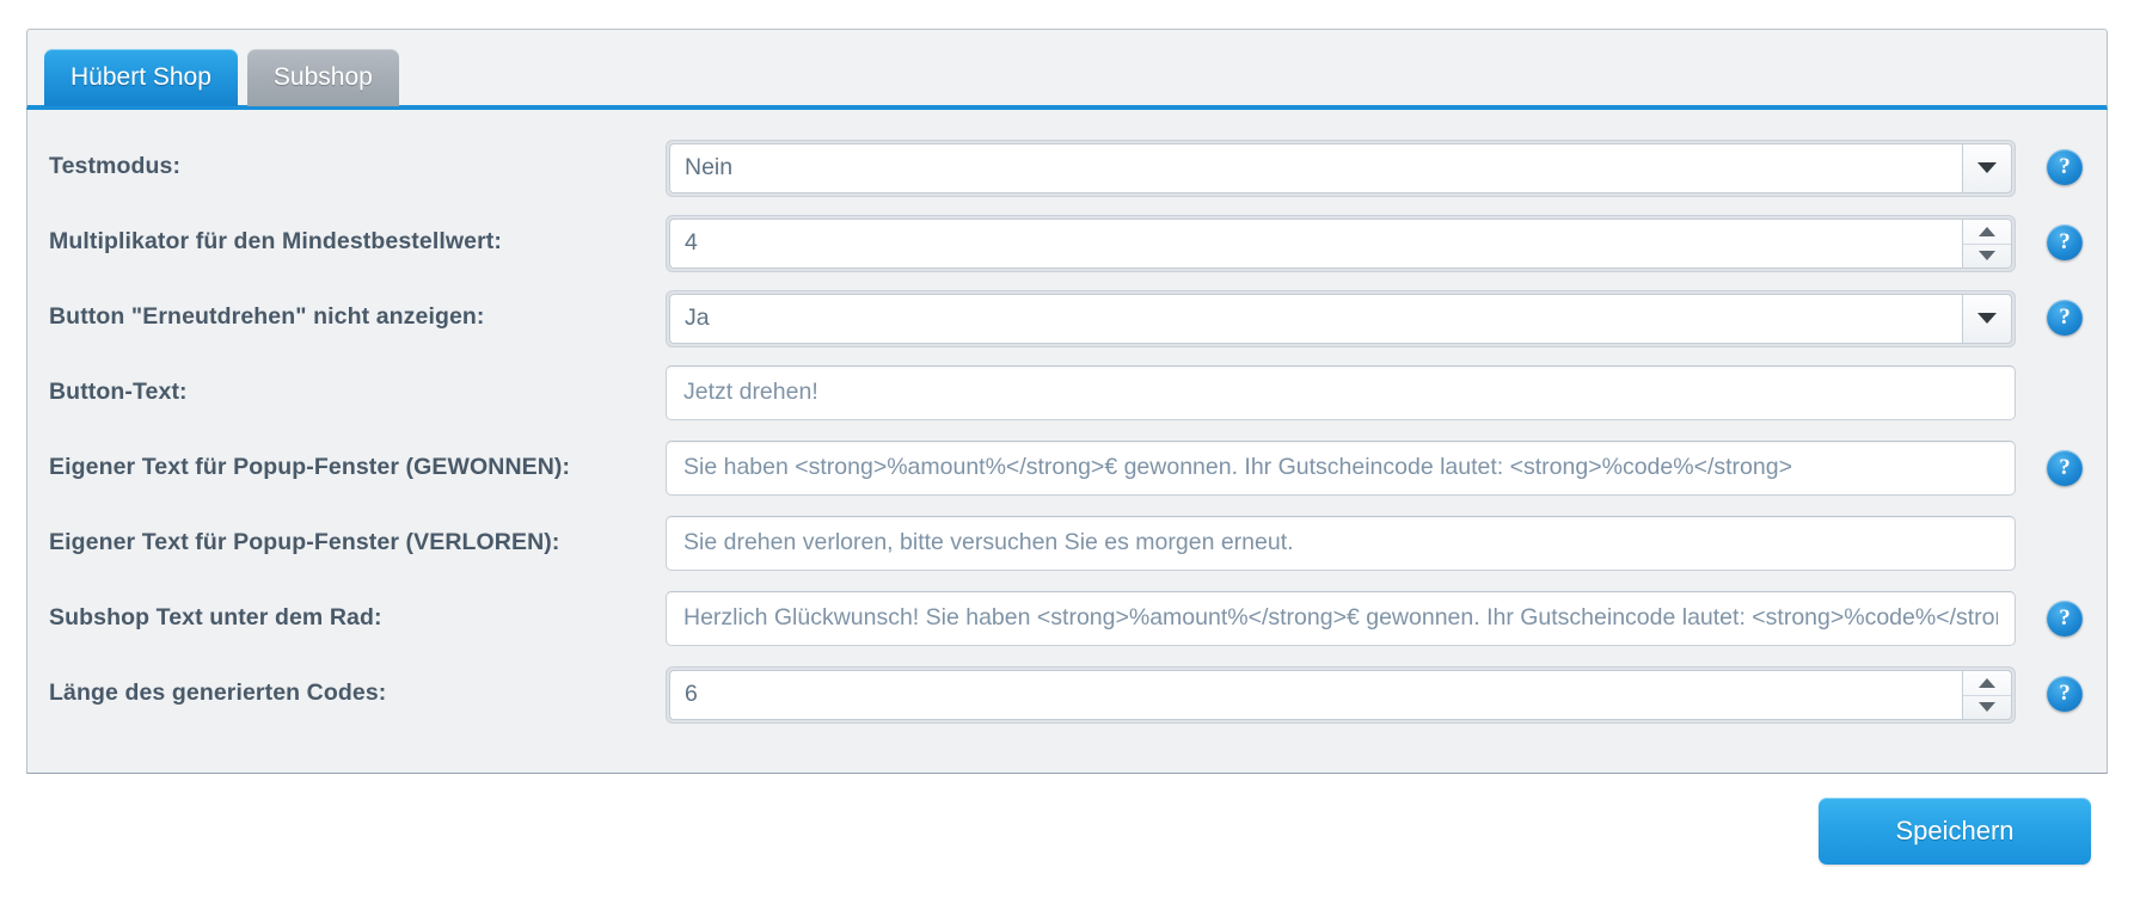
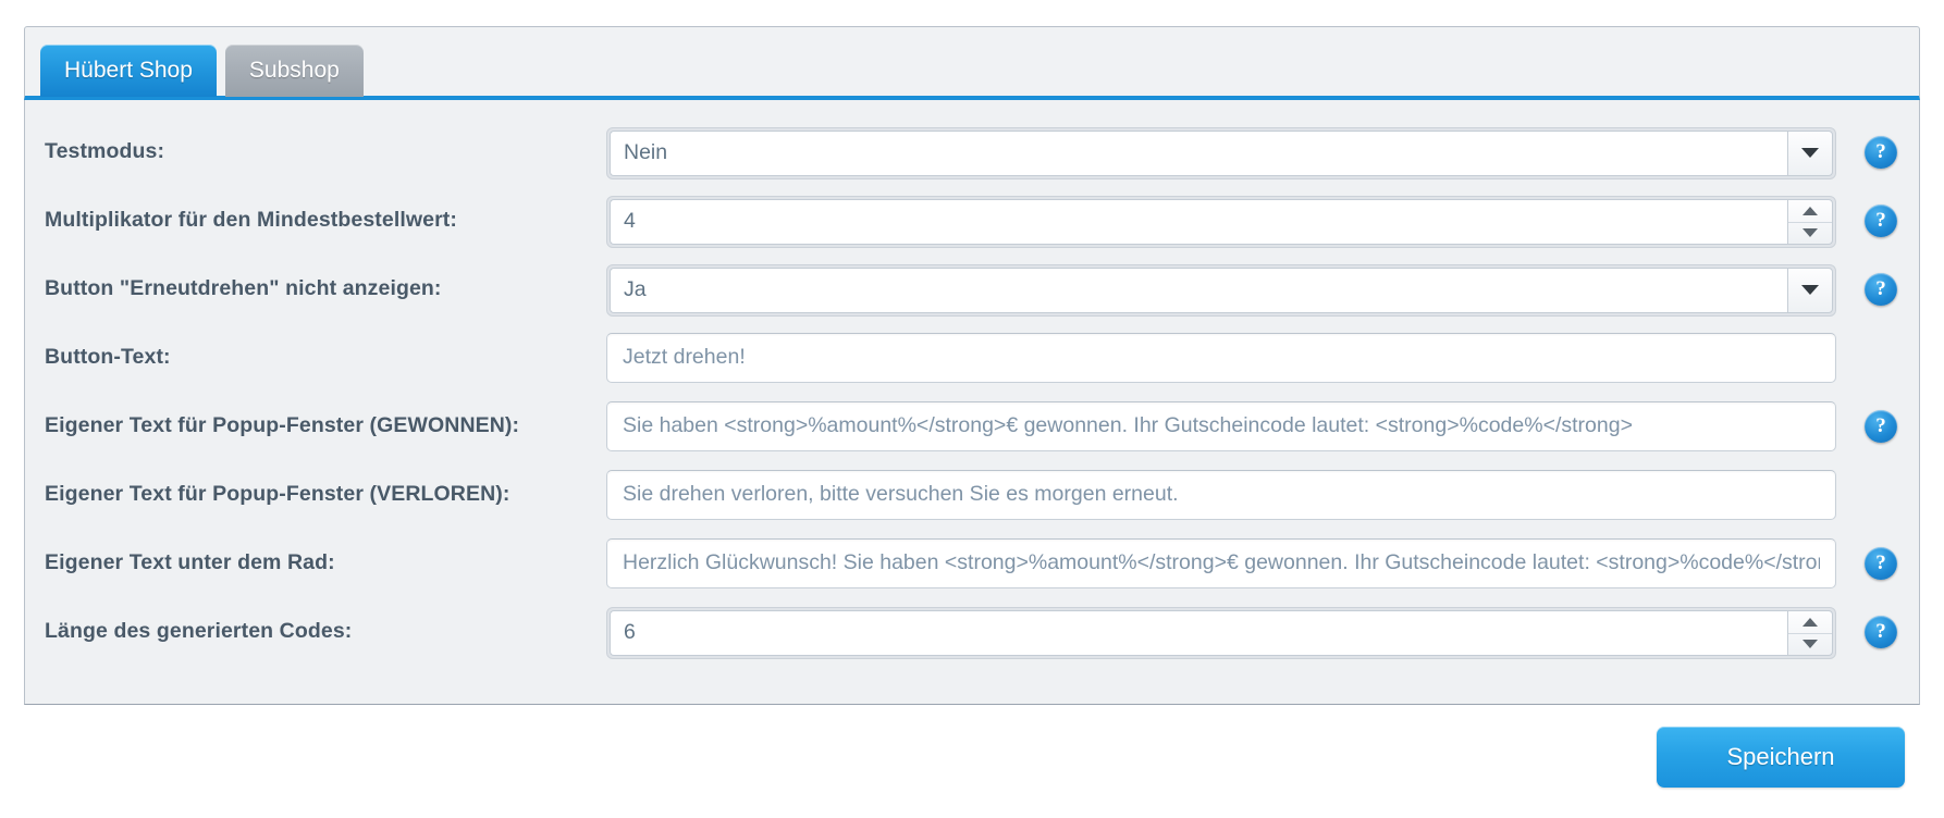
  Hübert Shop
  Subshop
  Testmodus:
  Nein
  ?
  Multiplikator für den Mindestbestellwert:
  4
  ?
  Button "Erneutdrehen" nicht anzeigen:
  Ja
  ?
  Button-Text:
  Jetzt drehen!
  Eigener Text für Popup-Fenster (GEWONNEN):
  Sie haben <strong>%amount%</strong>€ gewonnen. Ihr Gutscheincode lautet: <strong>%code%</strong>
  ?
  Eigener Text für Popup-Fenster (VERLOREN):
  Sie drehen verloren, bitte versuchen Sie es morgen erneut.
- Subshop Text unter dem Rad:
+ Eigener Text unter dem Rad:
  Herzlich Glückwunsch! Sie haben <strong>%amount%</strong>€ gewonnen. Ihr Gutscheincode lautet: <strong>%code%</stro
  ?
  Länge des generierten Codes:
  6
  ?
  Speichern
